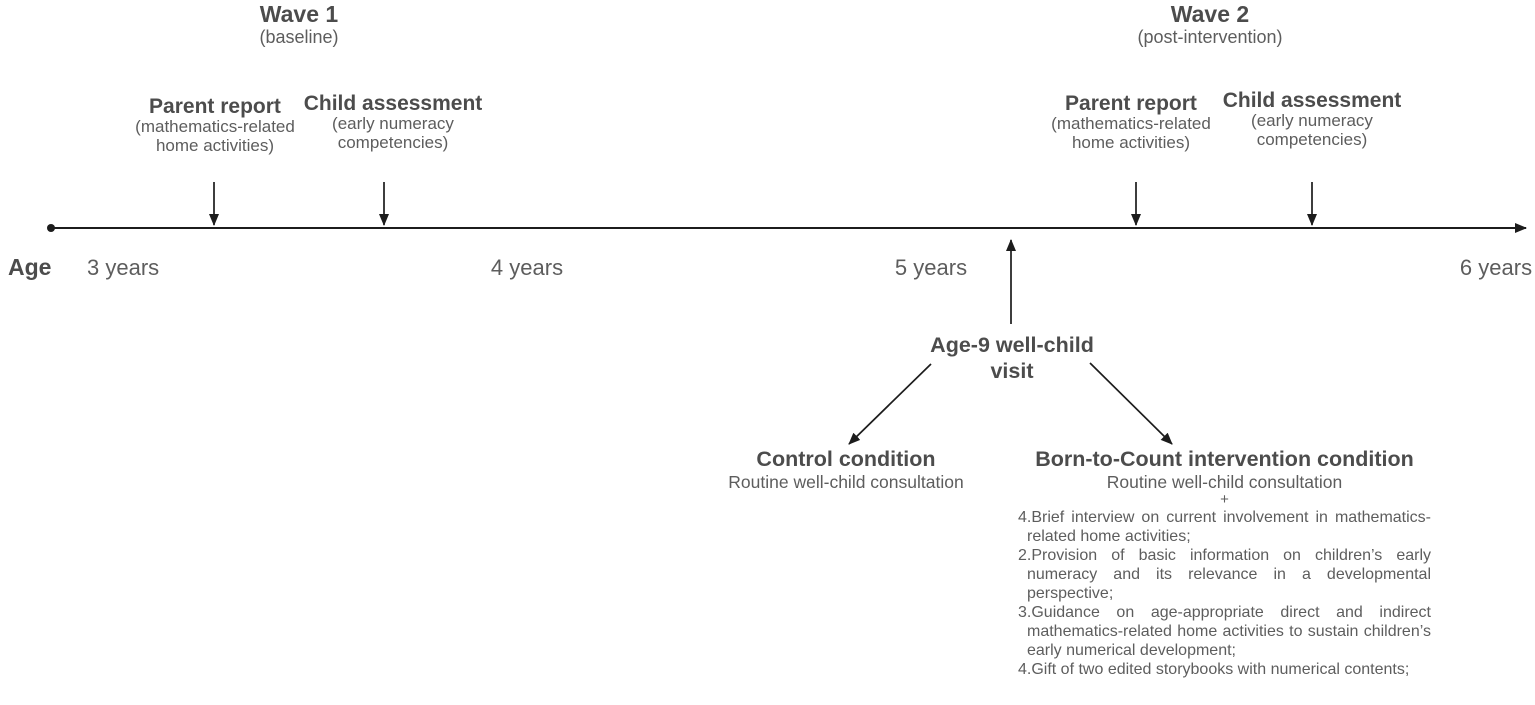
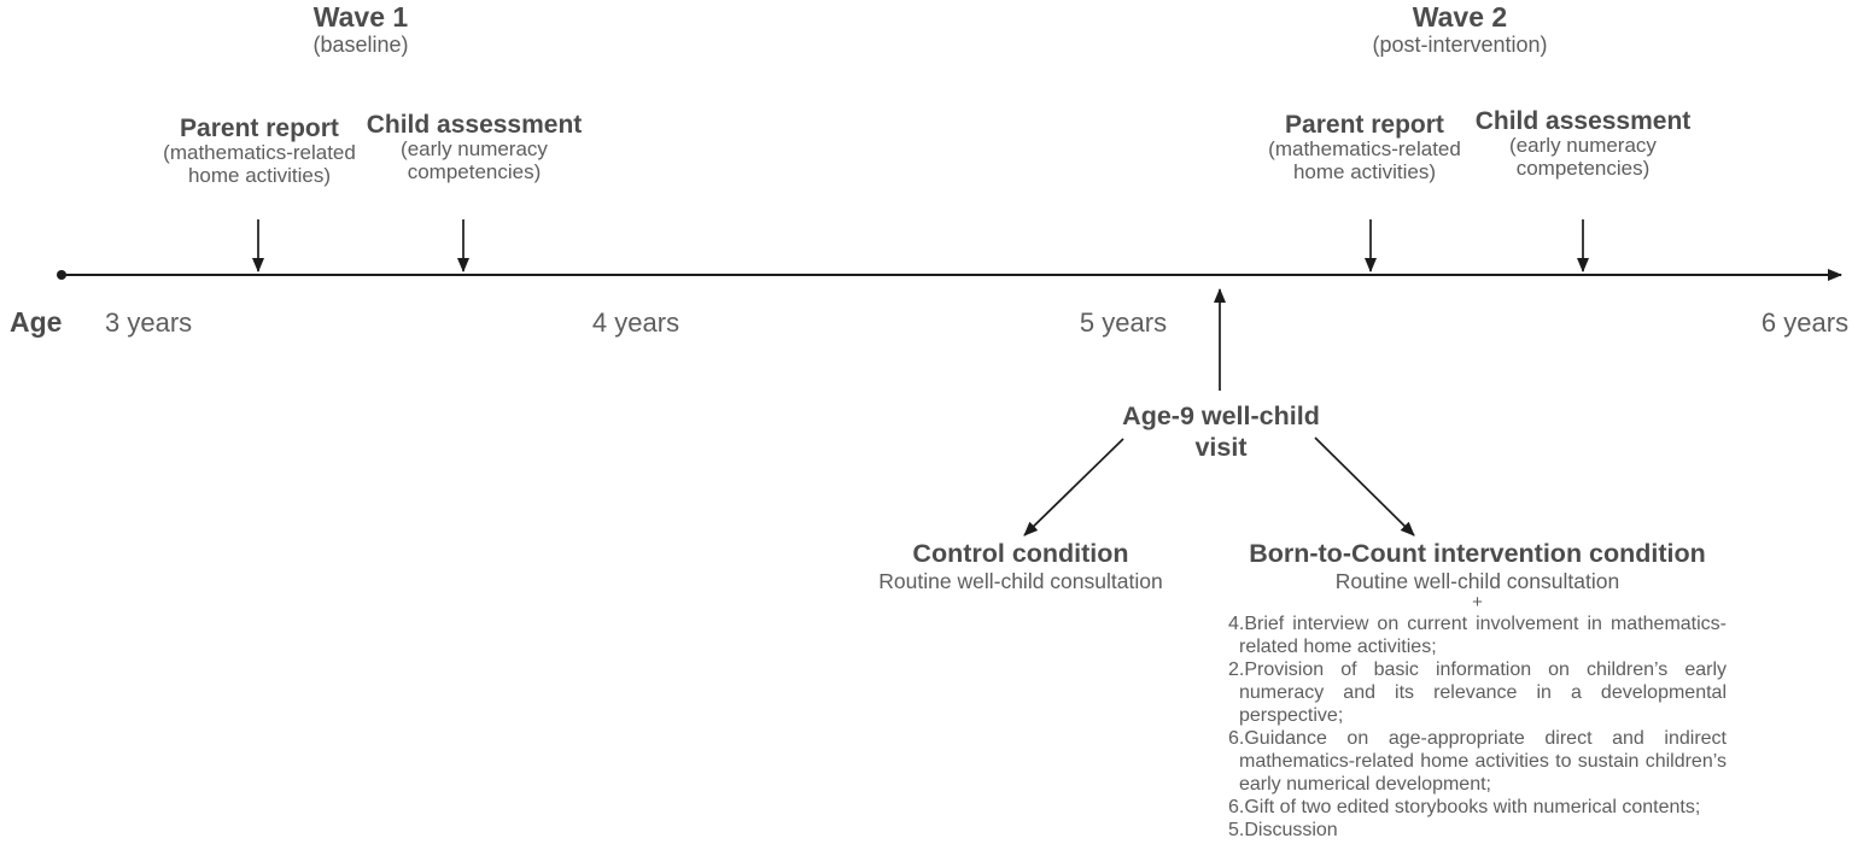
  Wave 1
  (baseline)
  Wave 2
  (post-intervention)
  Parent report
  (mathematics-related
  home activities)
  Child assessment
  (early numeracy
  competencies)
  Parent report
  (mathematics-related
  home activities)
  Child assessment
  (early numeracy
  competencies)
  Age
  3 years
  4 years
  5 years
  6 years
  Age-9 well-child
  visit
  Control condition
  Routine well-child consultation
  Born-to-Count intervention condition
  Routine well-child consultation
  +
  4.Brief interview on current involvement in mathematics-related home activities;
  2.Provision of basic information on children’s early numeracy and its relevance in a developmental perspective;
- 3.Guidance on age-appropriate direct and indirect mathematics-related home activities to sustain children’s early numerical development;
+ 6.Guidance on age-appropriate direct and indirect mathematics-related home activities to sustain children’s early numerical development;
- 4.Gift of two edited storybooks with numerical contents;
+ 6.Gift of two edited storybooks with numerical contents;
+ 5.Discussion
